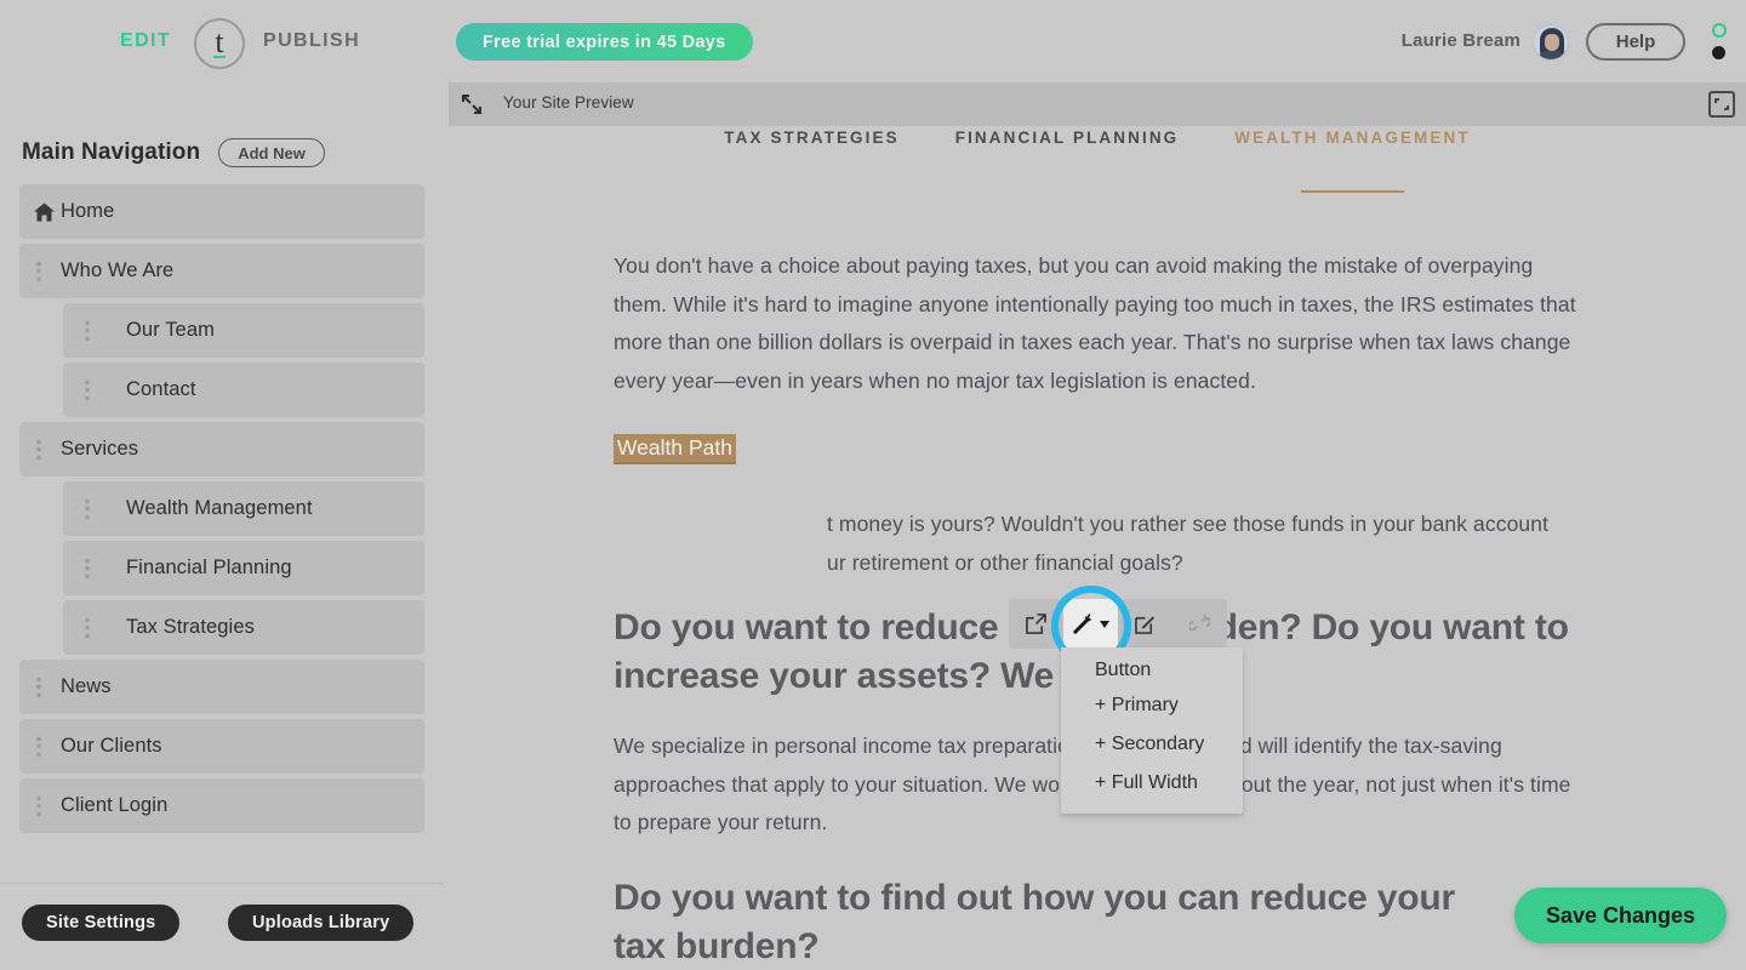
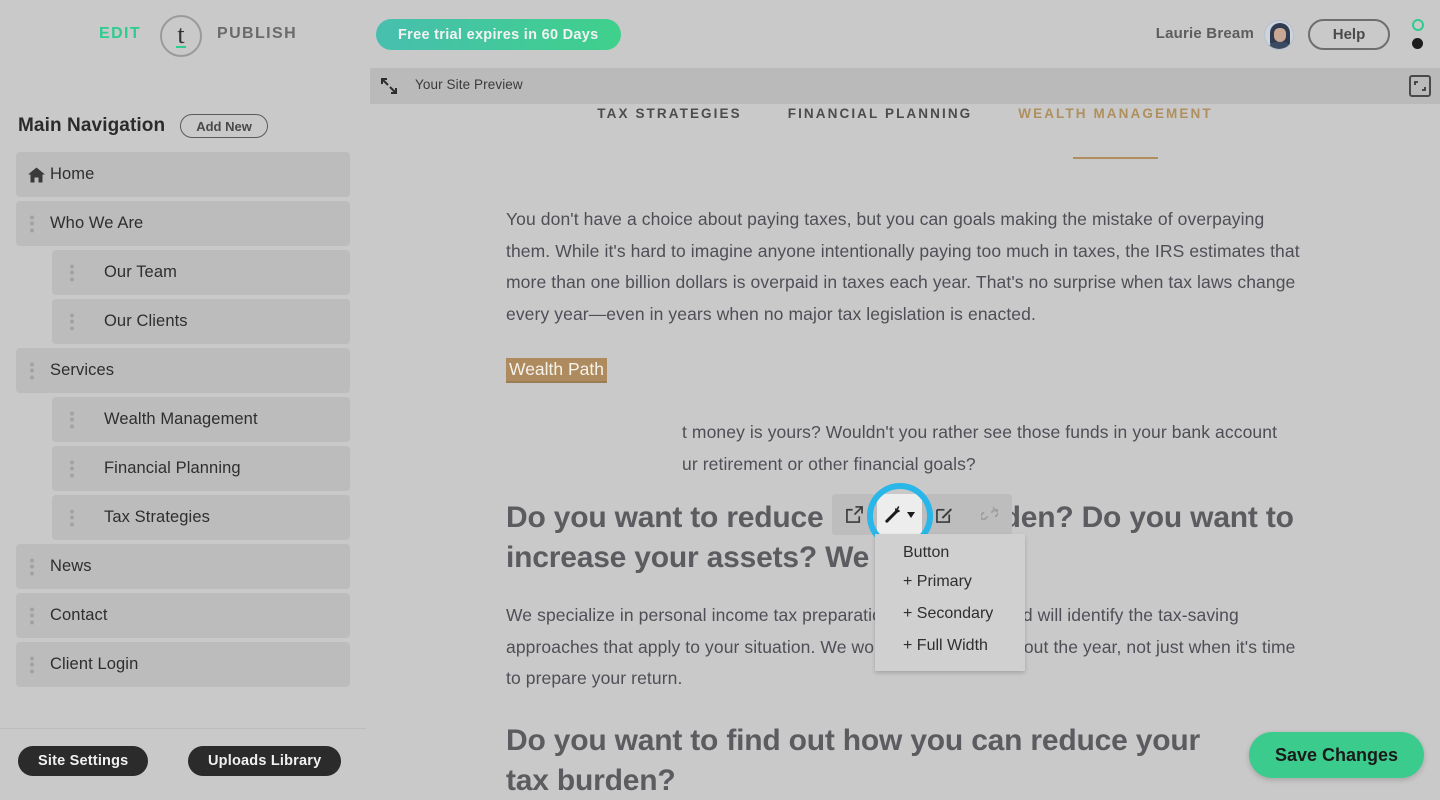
  EDIT
  t
  PUBLISH
- Free trial expires in 45 Days
+ Free trial expires in 60 Days
  Laurie Bream
  Help
  Main Navigation
  Add New
  Home
  Who We Are
  Our Team
- Contact
+ Our Clients
  Services
  Wealth Management
  Financial Planning
  Tax Strategies
  News
- Our Clients
+ Contact
  Client Login
  Site Settings
  Uploads Library
  Your Site Preview
  TAX STRATEGIES
  FINANCIAL PLANNING
  WEALTH MANAGEMENT
- You don't have a choice about paying taxes, but you can avoid making the mistake of overpaying them. While it's hard to imagine anyone intentionally paying too much in taxes, the IRS estimates that more than one billion dollars is overpaid in taxes each year. That's no surprise when tax laws change every year—even in years when no major tax legislation is enacted.
+ You don't have a choice about paying taxes, but you can goals making the mistake of overpaying them. While it's hard to imagine anyone intentionally paying too much in taxes, the IRS estimates that more than one billion dollars is overpaid in taxes each year. That's no surprise when tax laws change every year—even in years when no major tax legislation is enacted.
  Wealth Path
  t money is yours? Wouldn't you rather see those funds in your bank account
  ur retirement or other financial goals?
  Do you want to reduceen? Do you want to increase your assets? We
  We specialize in personal income tax preparatid will identify the tax-saving approaches that apply to your situation. We woout the year, not just when it's time to prepare your return.
  Do you want to find out how you can reduce your
  tax burden?
  Button
  + Primary
  + Secondary
  + Full Width
  Save Changes
